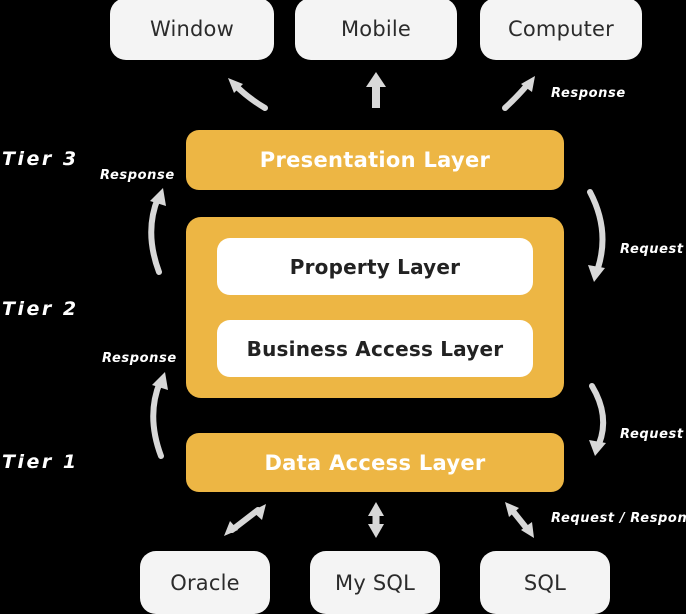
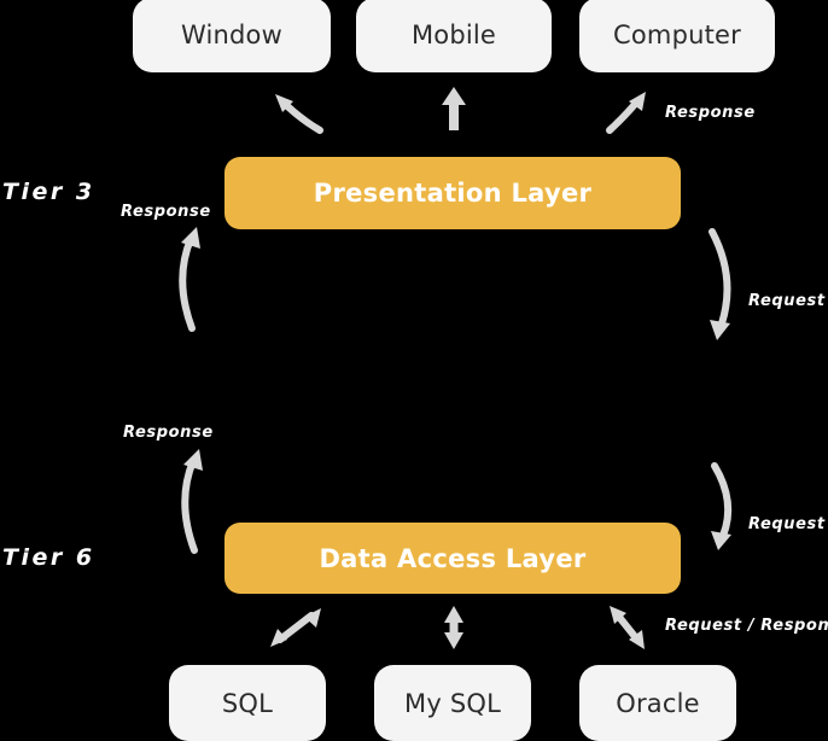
  Window
  Mobile
  Computer
  Response
  Tier 3
  Presentation Layer
  Response
  Request
- Tier 2
- Property Layer
- Business Access Layer
  Response
  Request
- Tier 1
+ Tier 6
  Data Access Layer
  Request / Respon
- Oracle
+ SQL
  My SQL
- SQL
+ Oracle
